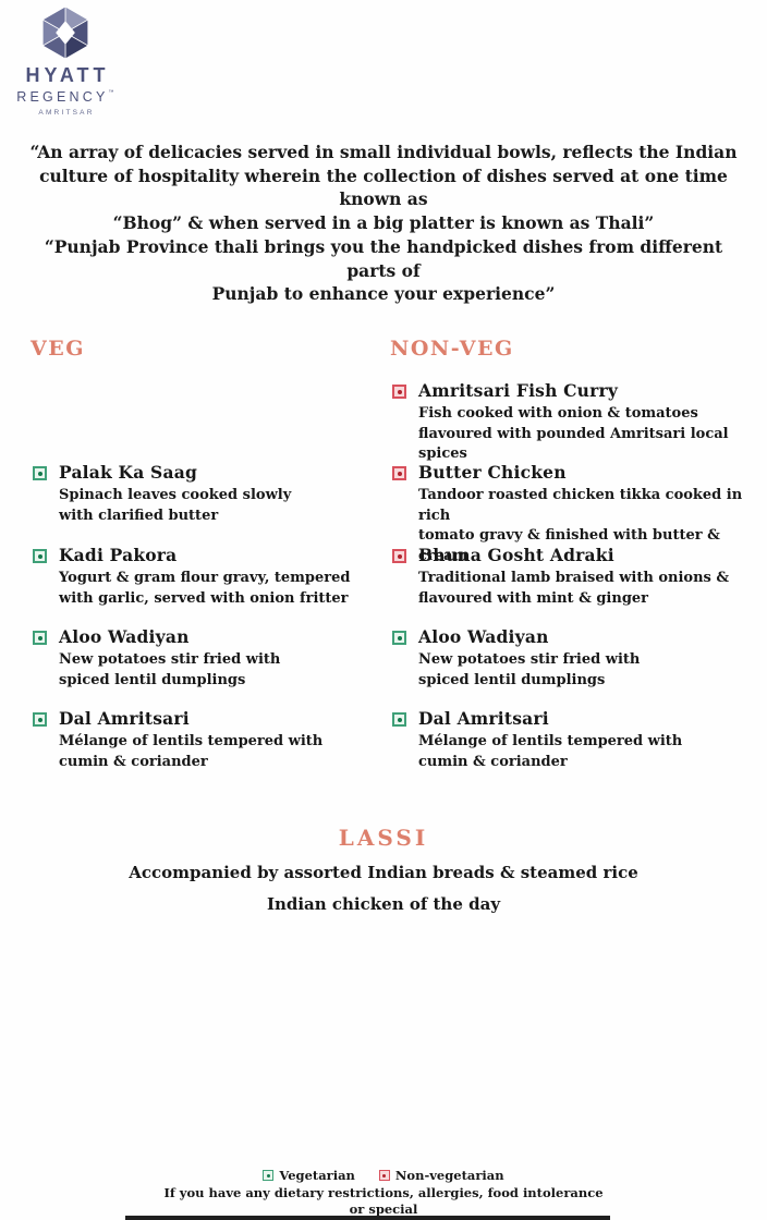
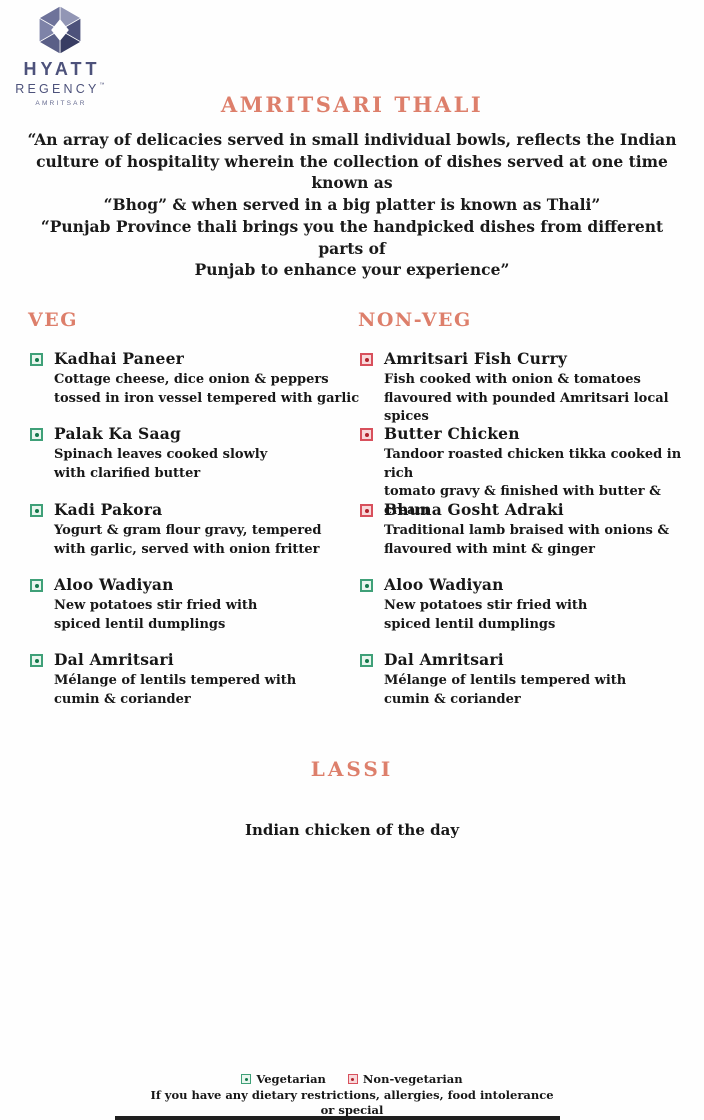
  HYATT
  REGENCY
+ AMRITSARI THALI
  “An array of delicacies served in small individual bowls, reflects the Indian
  culture of hospitality wherein the collection of dishes served at one time known as
  “Bhog” & when served in a big platter is known as Thali”
  “Punjab Province thali brings you the handpicked dishes from different parts of
  Punjab to enhance your experience”
  VEG
  NON-VEG
+ Kadhai Paneer
+ Cottage cheese, dice onion & peppers
+ tossed in iron vessel tempered with garlic
  Palak Ka Saag
  Spinach leaves cooked slowly
  with clarified butter
  Kadi Pakora
  Yogurt & gram flour gravy, tempered
  with garlic, served with onion fritter
  Aloo Wadiyan
  New potatoes stir fried with
  spiced lentil dumplings
  Dal Amritsari
  Mélange of lentils tempered with
  cumin & coriander
  Amritsari Fish Curry
  Fish cooked with onion & tomatoes
  flavoured with pounded Amritsari local spices
  Butter Chicken
  Tandoor roasted chicken tikka cooked in rich
  tomato gravy & finished with butter & cream
  Bhuna Gosht Adraki
  Traditional lamb braised with onions &
  flavoured with mint & ginger
  Aloo Wadiyan
  New potatoes stir fried with
  spiced lentil dumplings
  Dal Amritsari
  Mélange of lentils tempered with
  cumin & coriander
  LASSI
- Accompanied by assorted Indian breads & steamed rice
  Indian chicken of the day
  Vegetarian
  Non-vegetarian
  If you have any dietary restrictions, allergies, food intolerance or special
